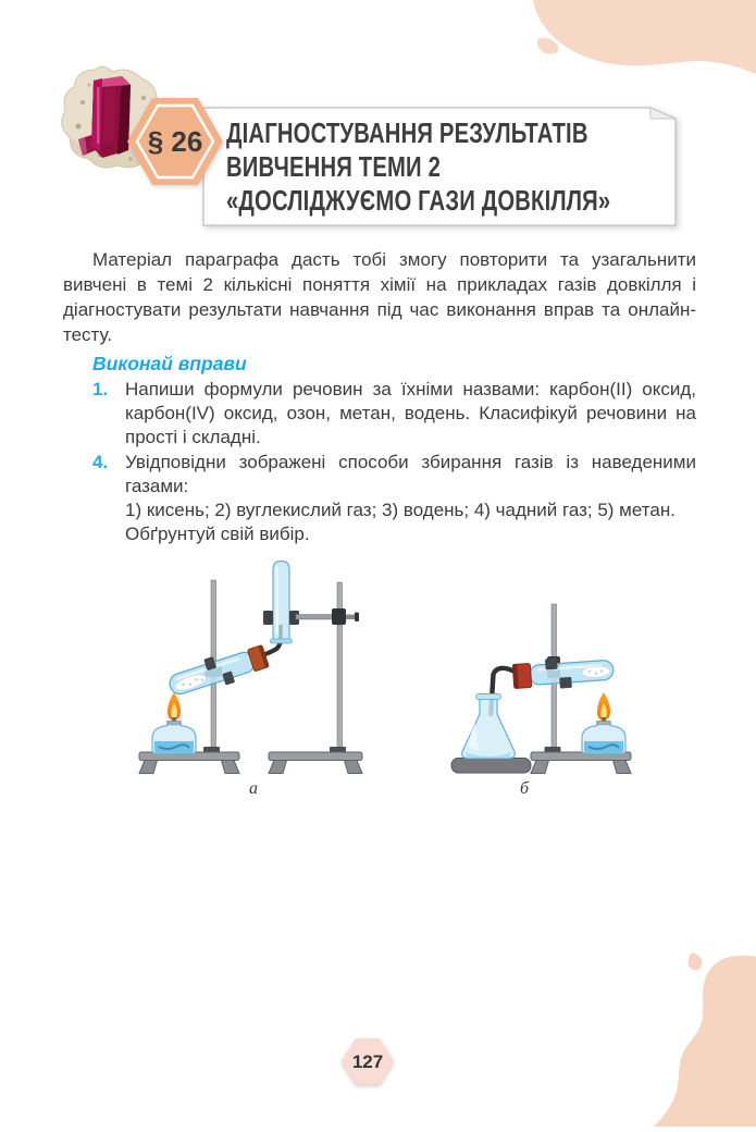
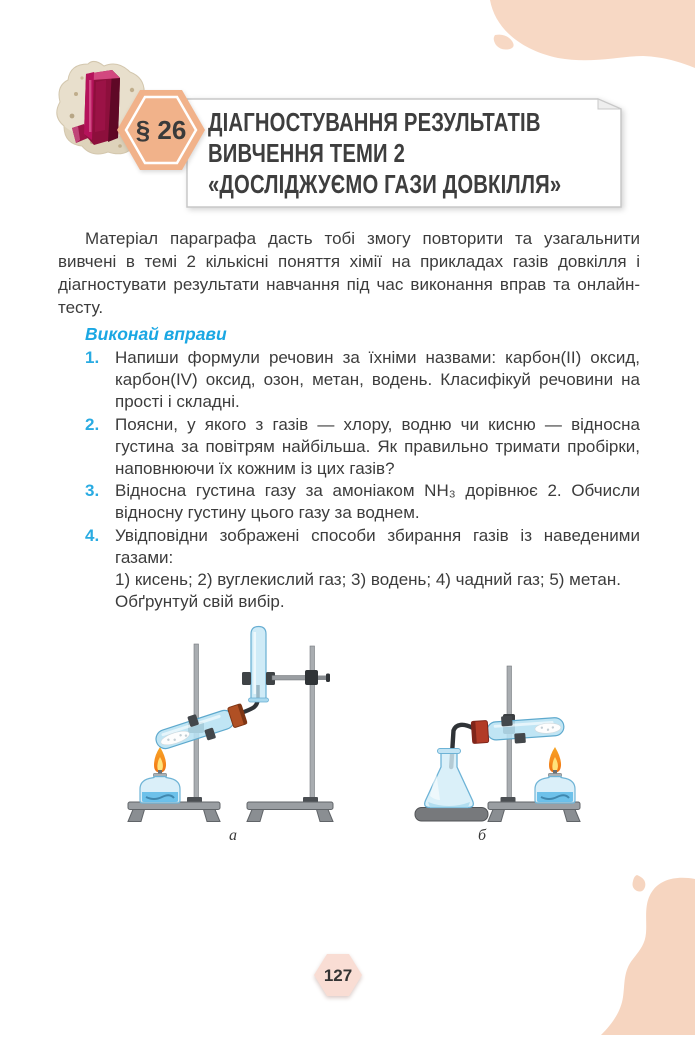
  ДІАГНОСТУВАННЯ РЕЗУЛЬТАТІВ
  ВИВЧЕННЯ ТЕМИ 2
  «ДОСЛІДЖУЄМО ГАЗИ ДОВКІЛЛЯ»
  § 26
  Матеріал параграфа дасть тобі змогу повторити та узагальнити вивчені в темі 2 кількісні поняття хімії на прикладах газів довкілля і діагностувати результати навчання під час виконання вправ та онлайн-тесту.
  Виконай вправи
  1.
  Напиши формули речовин за їхніми назвами: карбон(II) оксид, карбон(IV) оксид, озон, метан, водень. Класифікуй речовини на прості і складні.
+ 2.
+ Поясни, у якого з газів — хлору, водню чи кисню — відносна густина за повітрям найбільша. Як правильно тримати пробірки, наповнюючи їх кожним із цих газів?
+ 3.
+ Відносна густина газу за амоніаком NH₃ дорівнює 2. Обчисли відносну густину цього газу за воднем.
  4.
  Увідповідни зображені способи збирання газів із наведеними газами:
  1) кисень; 2) вуглекислий газ; 3) водень; 4) чадний газ; 5) метан.
  Обґрунтуй свій вибір.
  а
  б
  127
